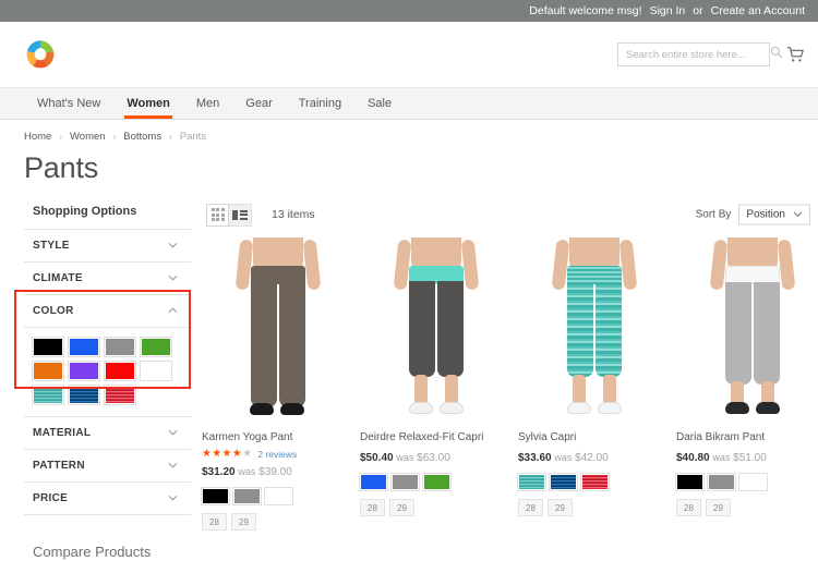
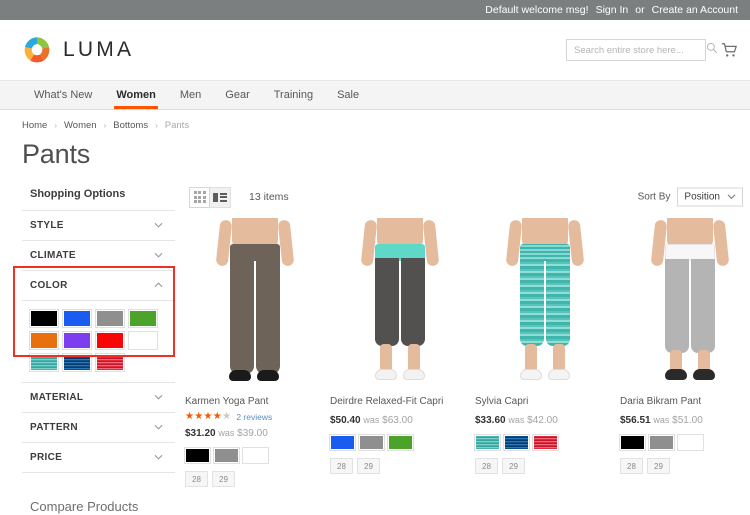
  Default welcome msg!
  Sign In
  or
  Create an Account
+ LUMA
  Search entire store here...
  What's New
  Women
  Men
  Gear
  Training
  Sale
  Home
  ›
  Women
  ›
  Bottoms
  ›
  Pants
  Pants
  Shopping Options
  STYLE
  CLIMATE
  COLOR
  MATERIAL
  PATTERN
  PRICE
  Compare Products
  13 items
  Sort By
  Position
  Karmen Yoga Pant
  ★★★★★
  2 reviews
  $31.20 was $39.00
  28
  29
  Deirdre Relaxed-Fit Capri
  $50.40 was $63.00
  28
  29
  Sylvia Capri
  $33.60 was $42.00
  28
  29
  Daria Bikram Pant
- $40.80 was $51.00
+ $56.51 was $51.00
  28
  29
